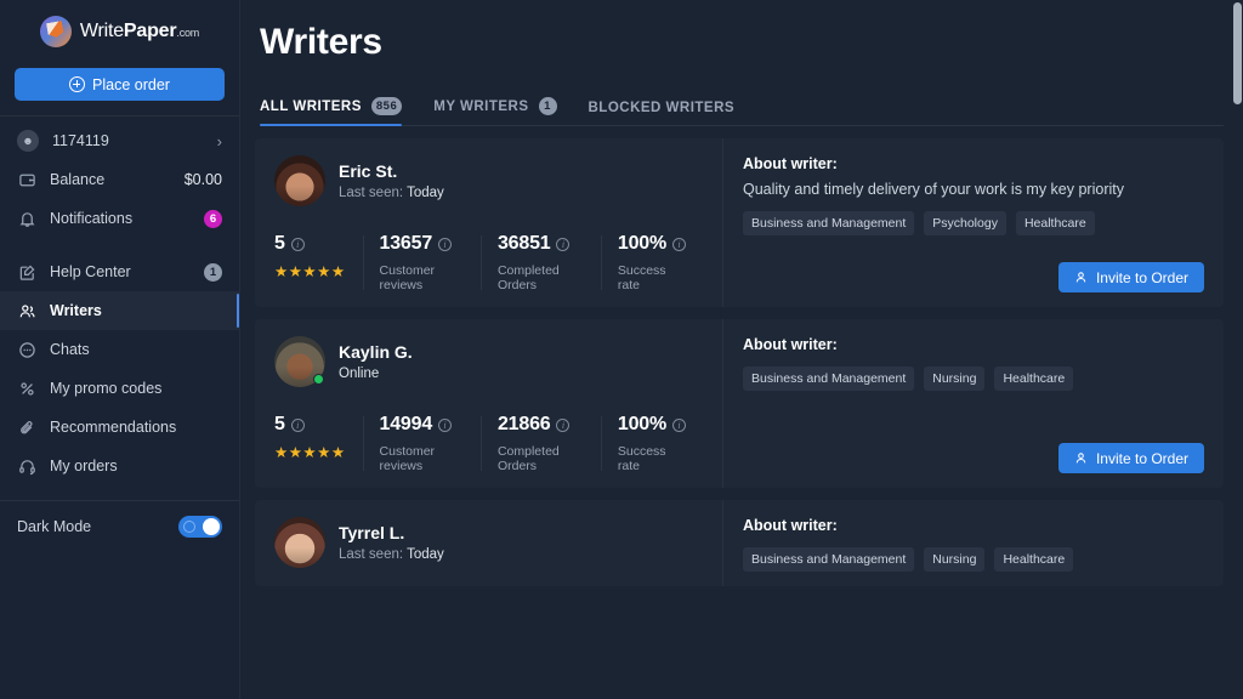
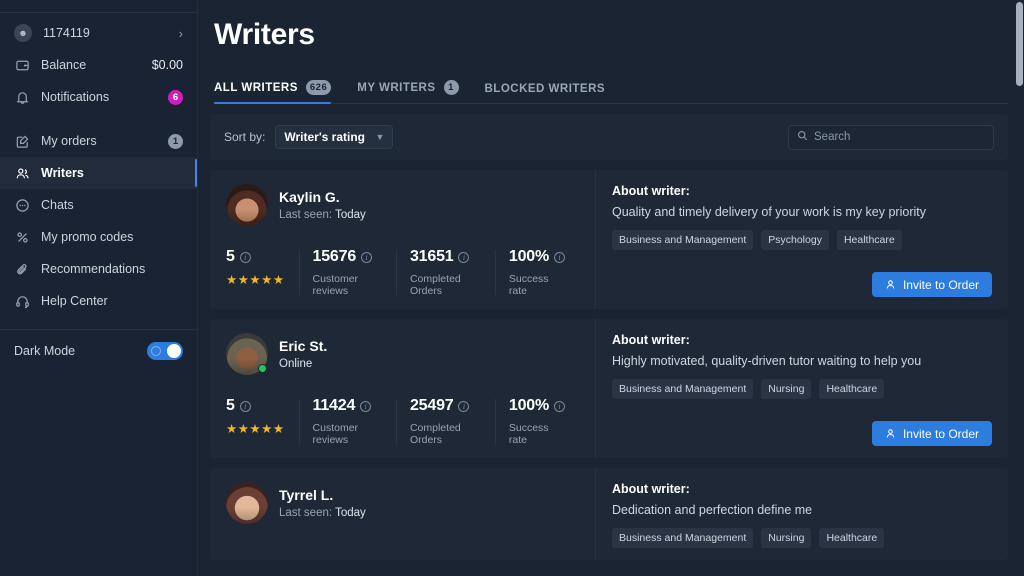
- WritePaper.com
- Place order
  ☻
  1174119
  ›
  Balance
  $0.00
  Notifications
  6
- Help Center
+ My orders
  1
  Writers
  Chats
  My promo codes
  Recommendations
- My orders
+ Help Center
  Dark Mode
  Writers
  ALL WRITERS
- 856
+ 626
  MY WRITERS
  1
  BLOCKED WRITERS
+ Sort by:
+ Writer's rating
+ ▼
+ Search
- Eric St.
+ Kaylin G.
  Last seen: Today
  5
  i
  ★★★★★
- 13657
+ 15676
  i
  Customer reviews
- 36851
+ 31651
  i
  Completed Orders
  100%
  i
  Success rate
  About writer:
  Quality and timely delivery of your work is my key priority
  Business and Management
  Psychology
  Healthcare
  Invite to Order
- Kaylin G.
+ Eric St.
  Online
  5
  i
  ★★★★★
- 14994
+ 11424
  i
  Customer reviews
- 21866
+ 25497
  i
  Completed Orders
  100%
  i
  Success rate
  About writer:
+ Highly motivated, quality-driven tutor waiting to help you
  Business and Management
  Nursing
  Healthcare
  Invite to Order
  Tyrrel L.
  Last seen: Today
  About writer:
+ Dedication and perfection define me
  Business and Management
  Nursing
  Healthcare
